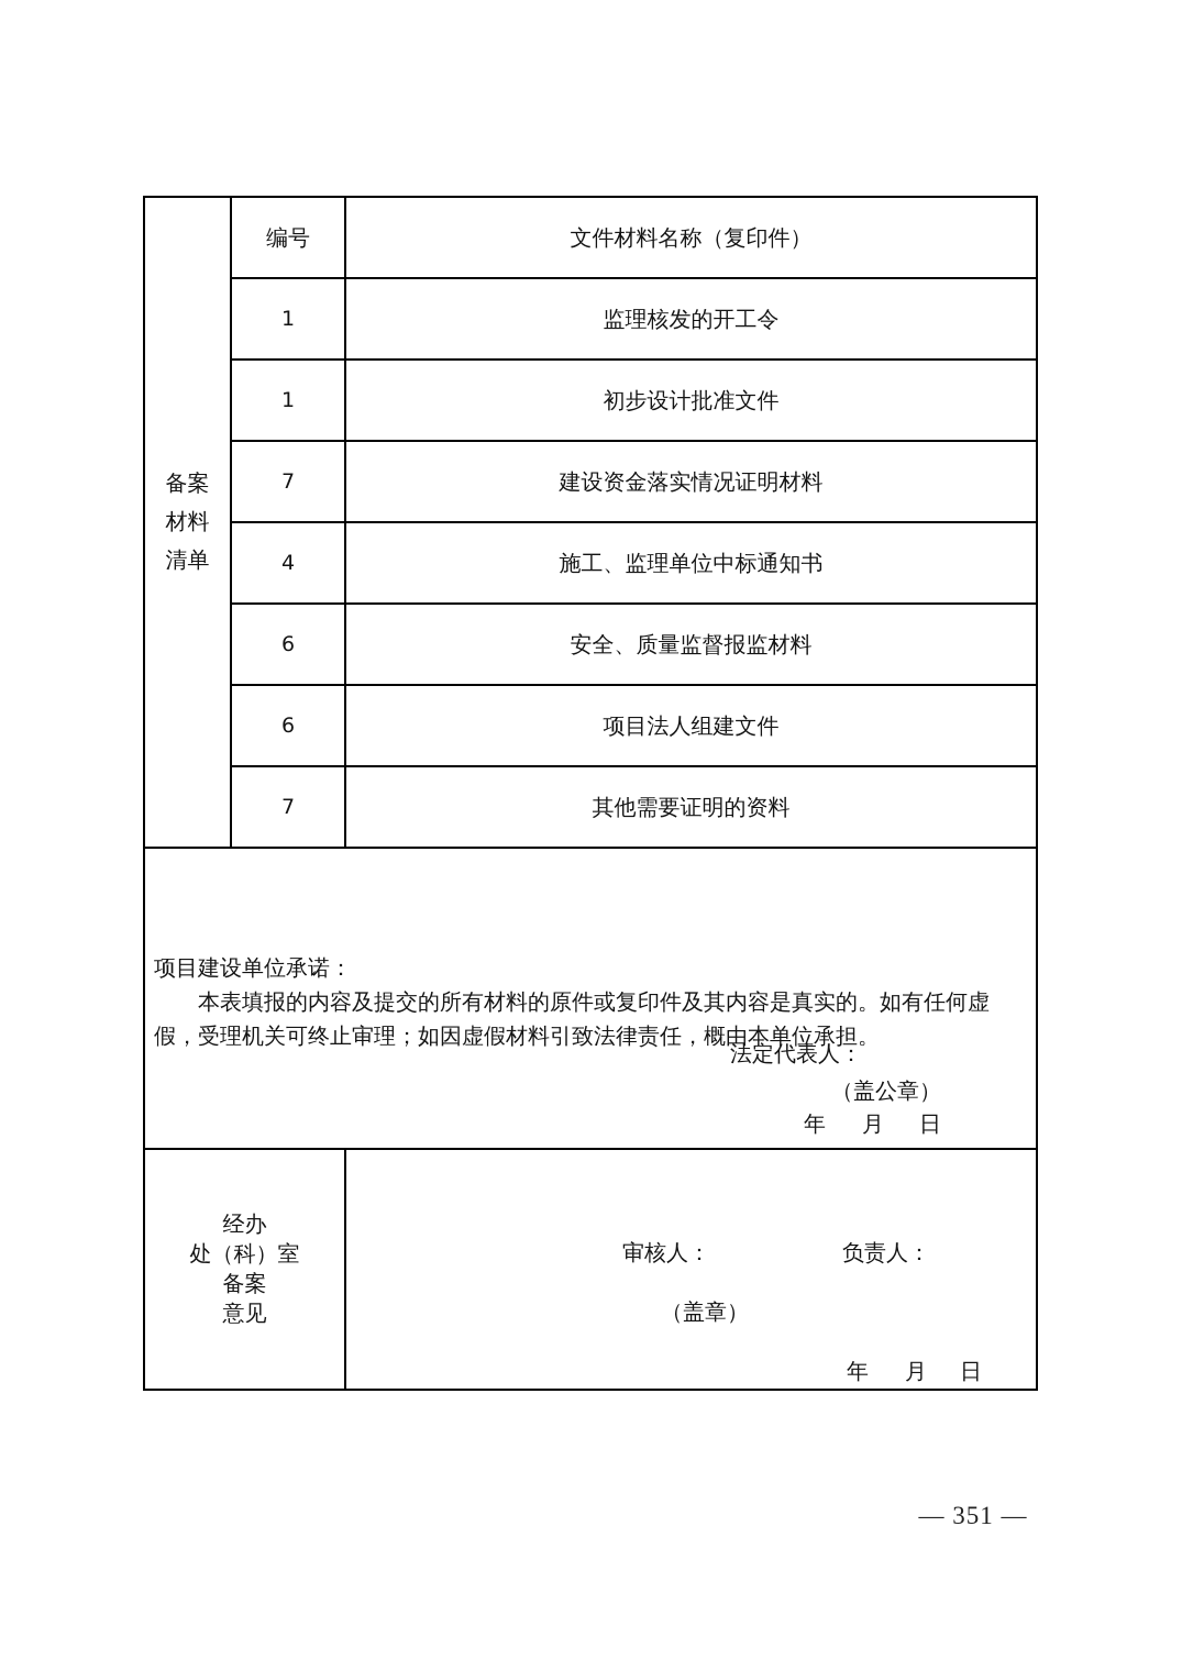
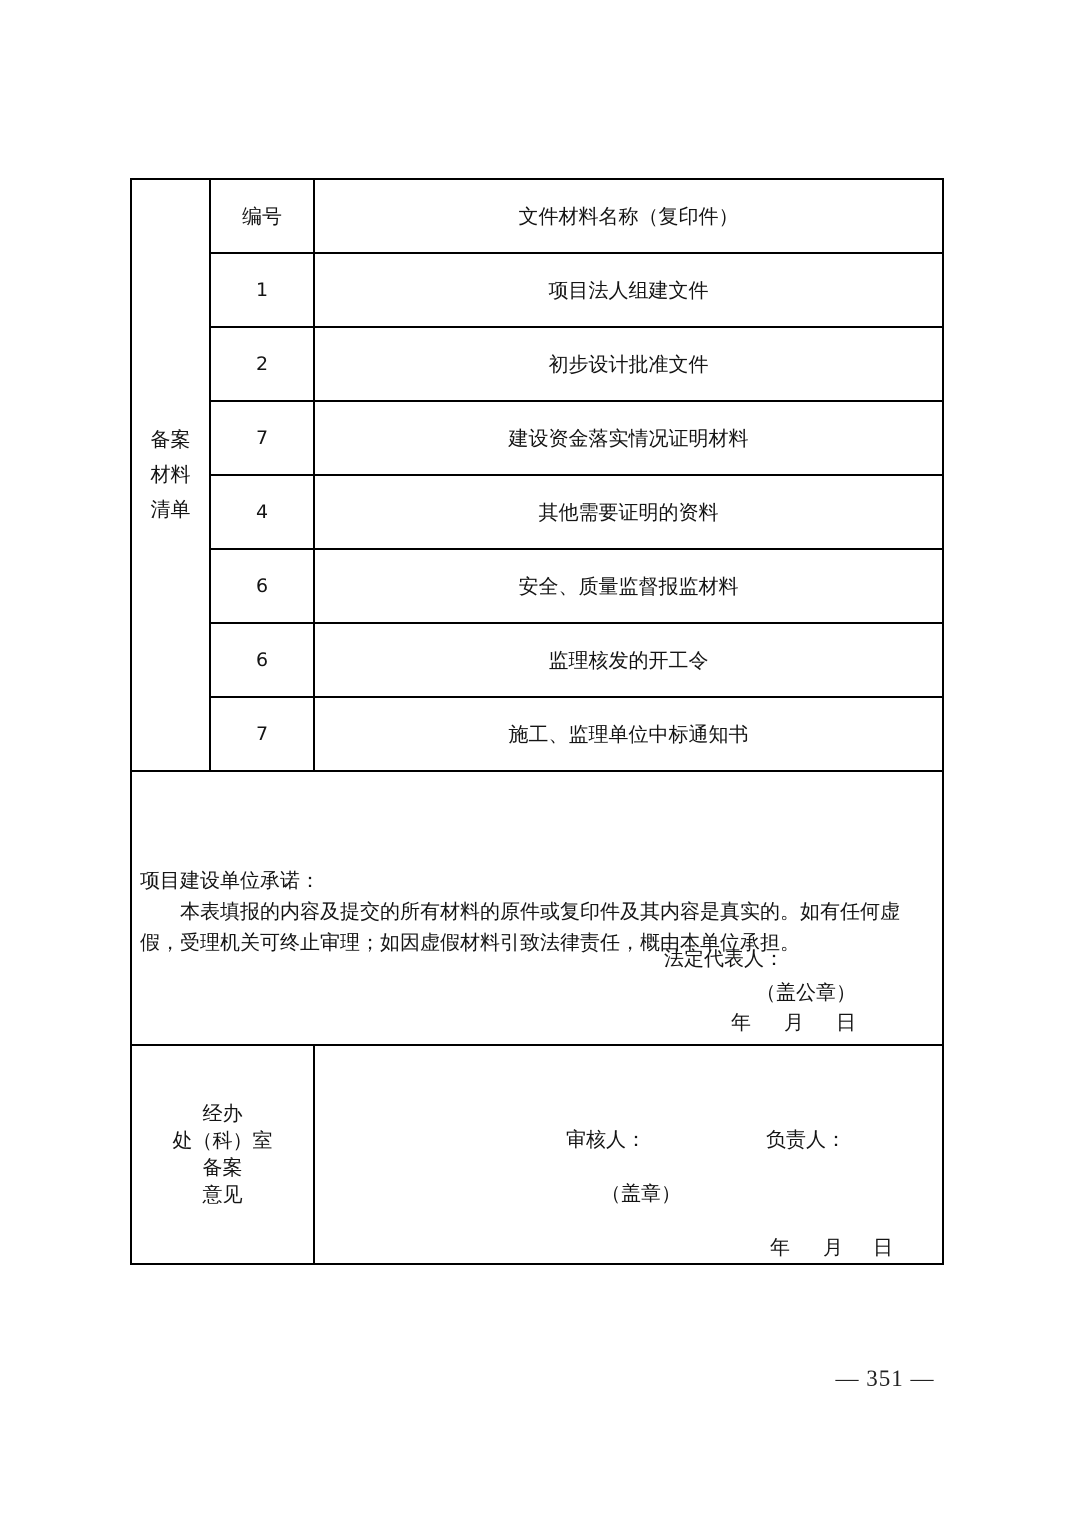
  备案 材料 清单	编号	文件材料名称（复印件）
- 1	监理核发的开工令
+ 1	项目法人组建文件
- 1	初步设计批准文件
+ 2	初步设计批准文件
  7	建设资金落实情况证明材料
- 4	施工、监理单位中标通知书
+ 4	其他需要证明的资料
  6	安全、质量监督报监材料
- 6	项目法人组建文件
+ 6	监理核发的开工令
- 7	其他需要证明的资料
+ 7	施工、监理单位中标通知书
  项目建设单位承诺： 本表填报的内容及提交的所有材料的原件或复印件及其内容是真实的。如有任何虚假，受理机关可终止审理；如因虚假材料引致法律责任，概由本单位承担。 法定代表人： （盖公章） 年 月 日
  经办 处（科）室 备案 意见	审核人： 负责人： （盖章） 年 月 日
  — 351 —
